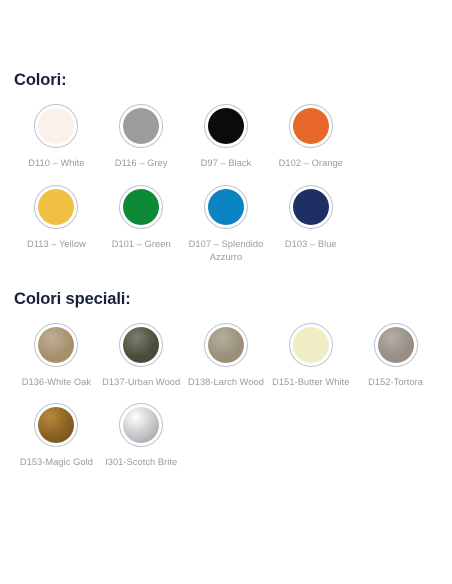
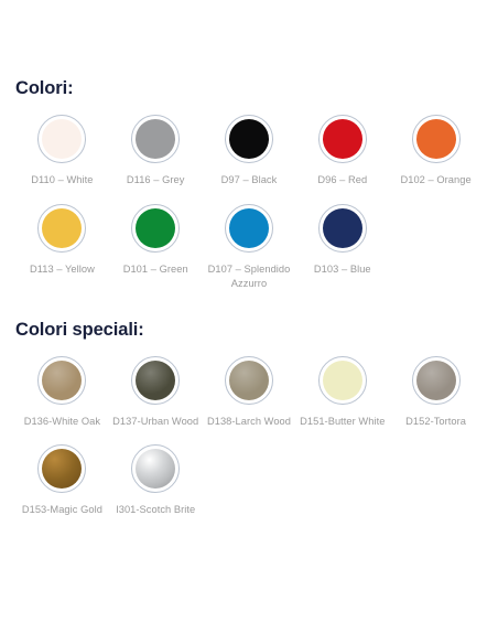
  Colori:
  D110 – White
  D116 – Grey
  D97 – Black
+ D96 – Red
  D102 – Orange
  D113 – Yellow
  D101 – Green
  D107 – Splendido Azzurro
  D103 – Blue
  Colori speciali:
  D136-White Oak
  D137-Urban Wood
  D138-Larch Wood
  D151-Butter White
  D152-Tortora
  D153-Magic Gold
  I301-Scotch Brite
